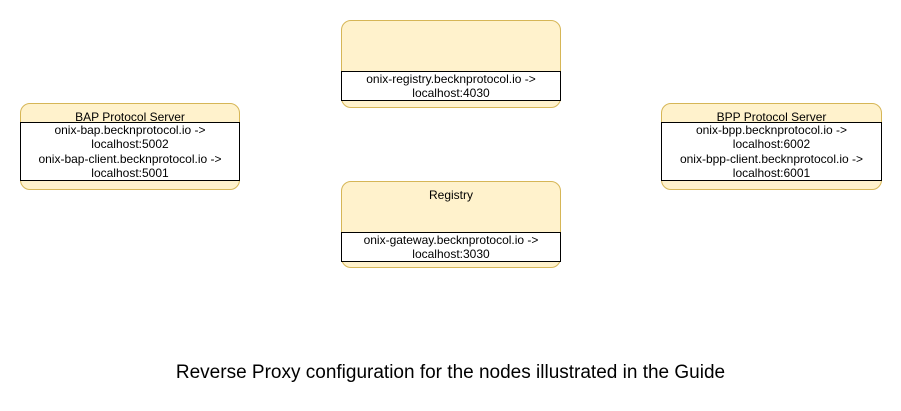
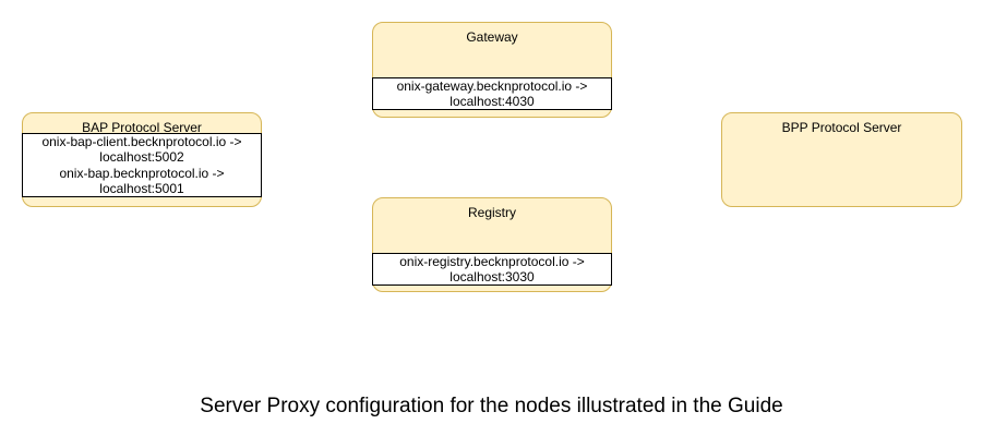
+ Gateway
- onix-registry.becknprotocol.io ->
+ onix-gateway.becknprotocol.io ->
  localhost:4030
  BAP Protocol Server
- onix-bap.becknprotocol.io ->
+ onix-bap-client.becknprotocol.io ->
  localhost:5002
- onix-bap-client.becknprotocol.io ->
+ onix-bap.becknprotocol.io ->
  localhost:5001
  BPP Protocol Server
- onix-bpp.becknprotocol.io ->
- localhost:6002
- onix-bpp-client.becknprotocol.io ->
- localhost:6001
  Registry
- onix-gateway.becknprotocol.io ->
+ onix-registry.becknprotocol.io ->
  localhost:3030
- Reverse Proxy configuration for the nodes illustrated in the Guide
+ Server Proxy configuration for the nodes illustrated in the Guide
